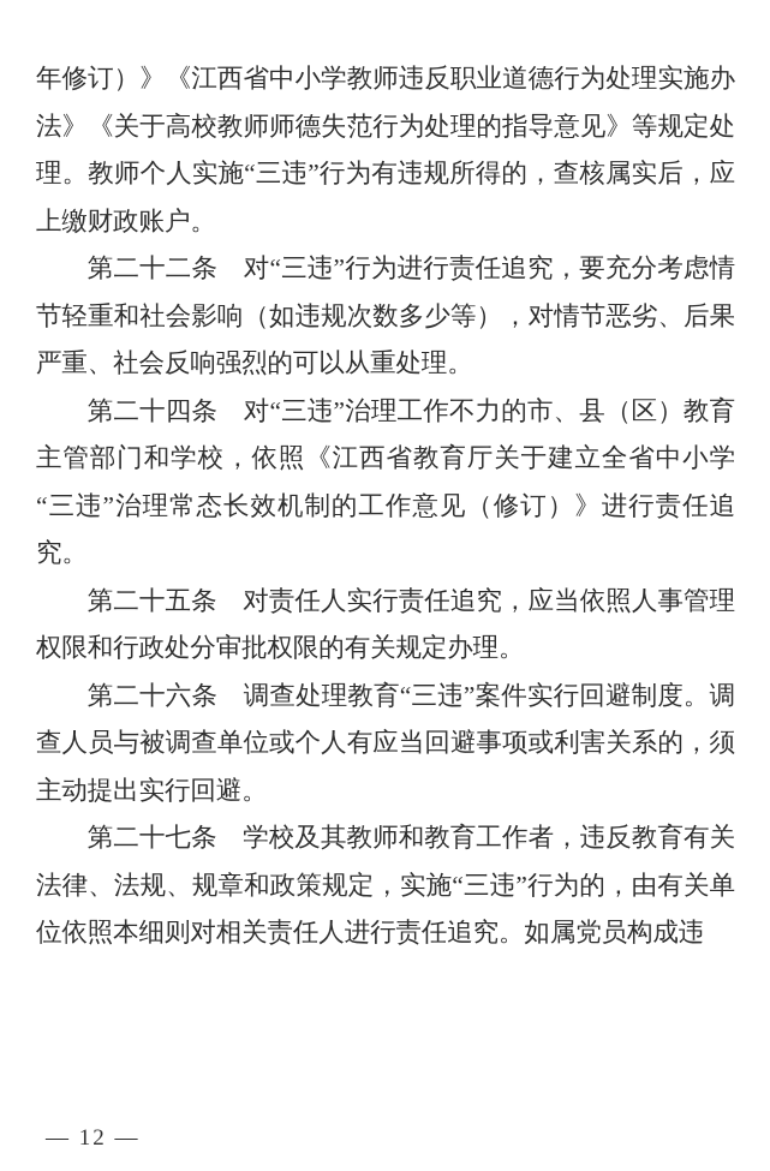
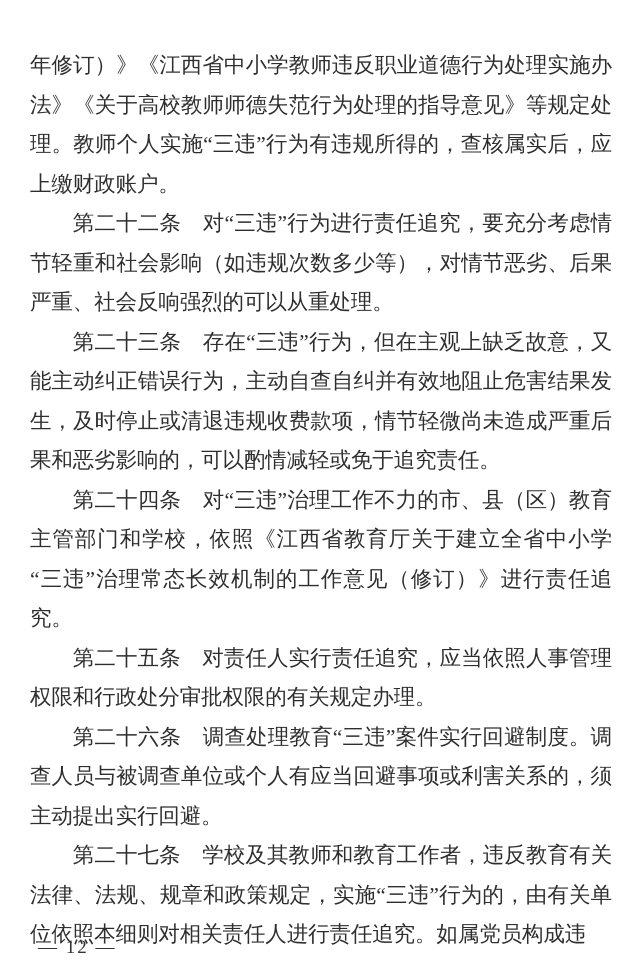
  年修订）》《江西省中小学教师违反职业道德行为处理实施办法》《关于高校教师师德失范行为处理的指导意见》等规定处理。教师个人实施“三违”行为有违规所得的，查核属实后，应上缴财政账户。
  第二十二条 对“三违”行为进行责任追究，要充分考虑情节轻重和社会影响（如违规次数多少等），对情节恶劣、后果严重、社会反响强烈的可以从重处理。
+ 第二十三条 存在“三违”行为，但在主观上缺乏故意，又能主动纠正错误行为，主动自查自纠并有效地阻止危害结果发生，及时停止或清退违规收费款项，情节轻微尚未造成严重后果和恶劣影响的，可以酌情减轻或免于追究责任。
  第二十四条 对“三违”治理工作不力的市、县（区）教育主管部门和学校，依照《江西省教育厅关于建立全省中小学“三违”治理常态长效机制的工作意见（修订）》进行责任追究。
  第二十五条 对责任人实行责任追究，应当依照人事管理权限和行政处分审批权限的有关规定办理。
  第二十六条 调查处理教育“三违”案件实行回避制度。调查人员与被调查单位或个人有应当回避事项或利害关系的，须主动提出实行回避。
  第二十七条 学校及其教师和教育工作者，违反教育有关法律、法规、规章和政策规定，实施“三违”行为的，由有关单位依照本细则对相关责任人进行责任追究。如属党员构成违
  — 12 —
